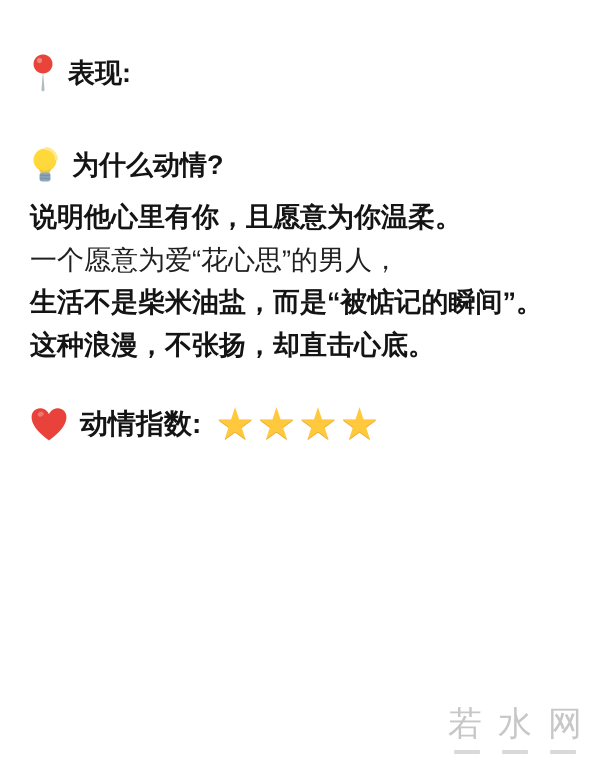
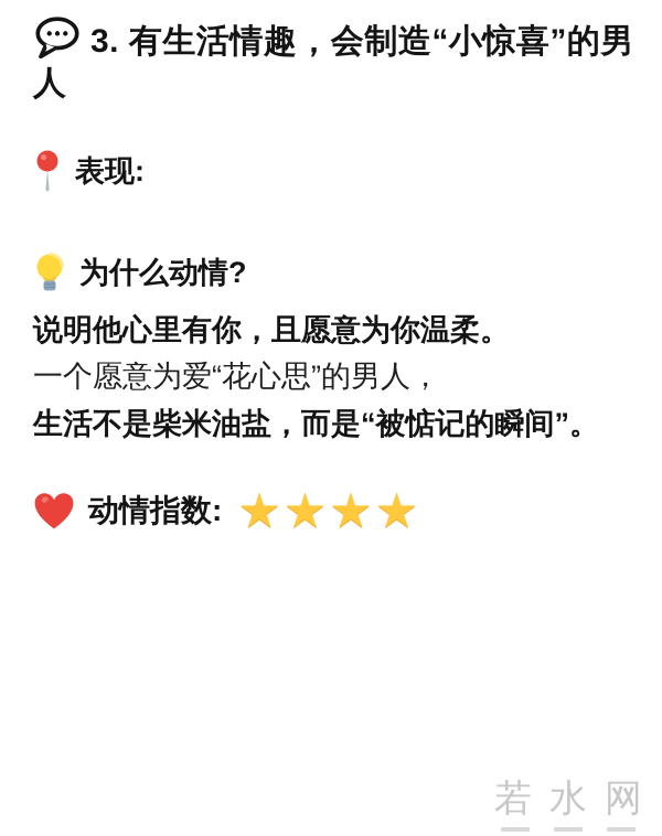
+ 3. 有生活情趣，会制造“小惊喜”的男人
  表现:
  为什么动情?
  说明他心里有你，且愿意为你温柔。
  一个愿意为爱“花心思”的男人，
  生活不是柴米油盐，而是“被惦记的瞬间”。
- 这种浪漫，不张扬，却直击心底。
  动情指数:
  ★
  ★
  ★
  ★
  若水网
